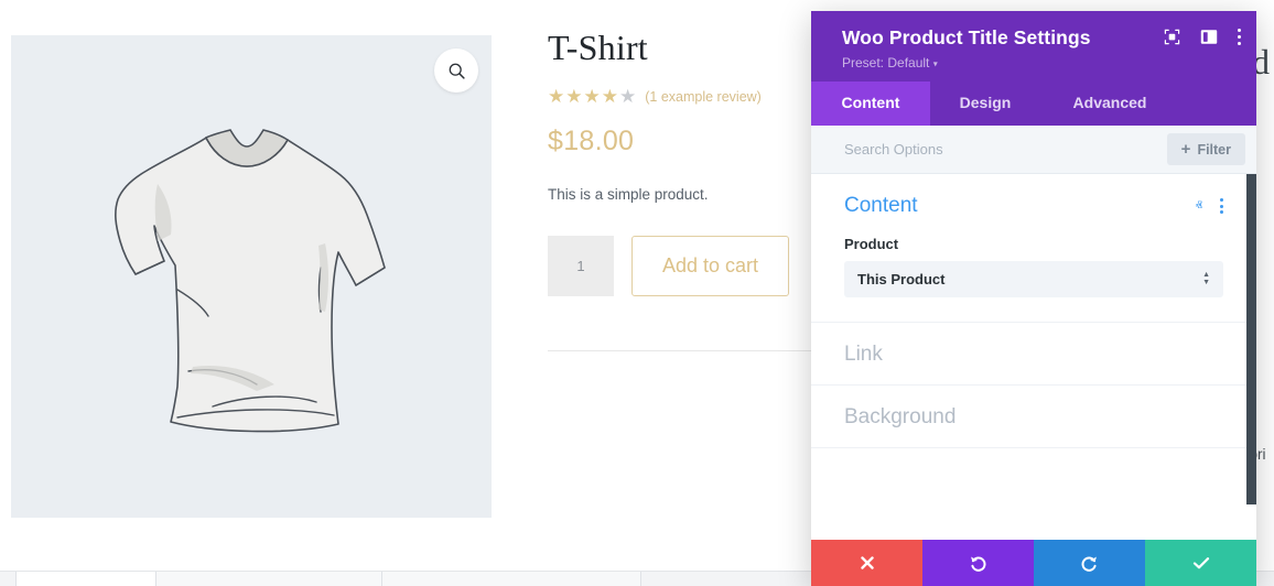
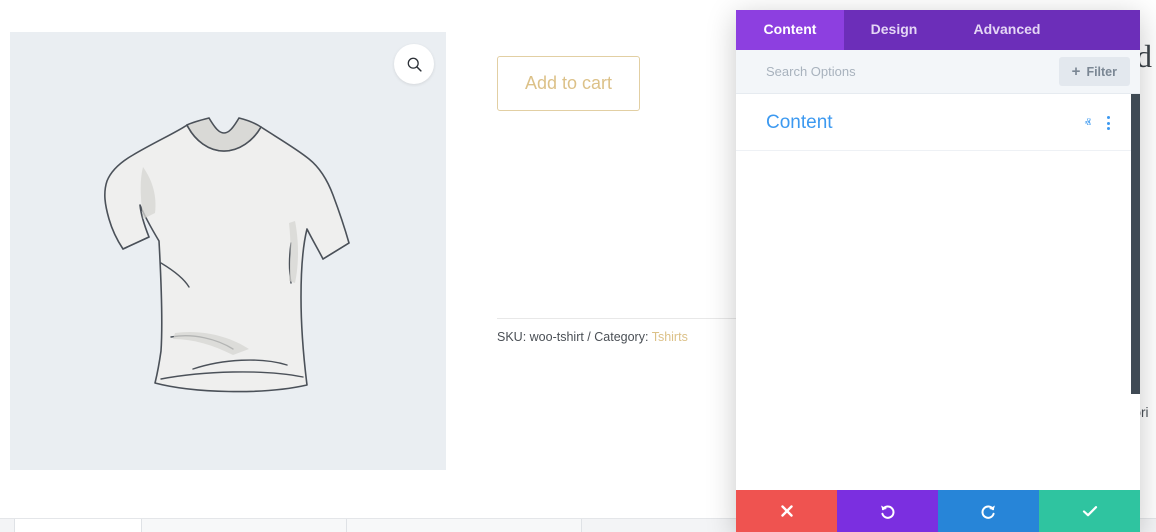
- T-Shirt
- ★★★★★
- (1 example review)
- $18.00
- This is a simple product.
- 1
  Add to cart
+ SKU: woo-tshirt / Category: Tshirts
  d
- Woo Product Title Settings
- Preset: Default ▾
  Content
  Design
  Advanced
  Search Options
  +
  Filter
  Content
  ⱏ
- Product
- This Product
- Link
- Background
